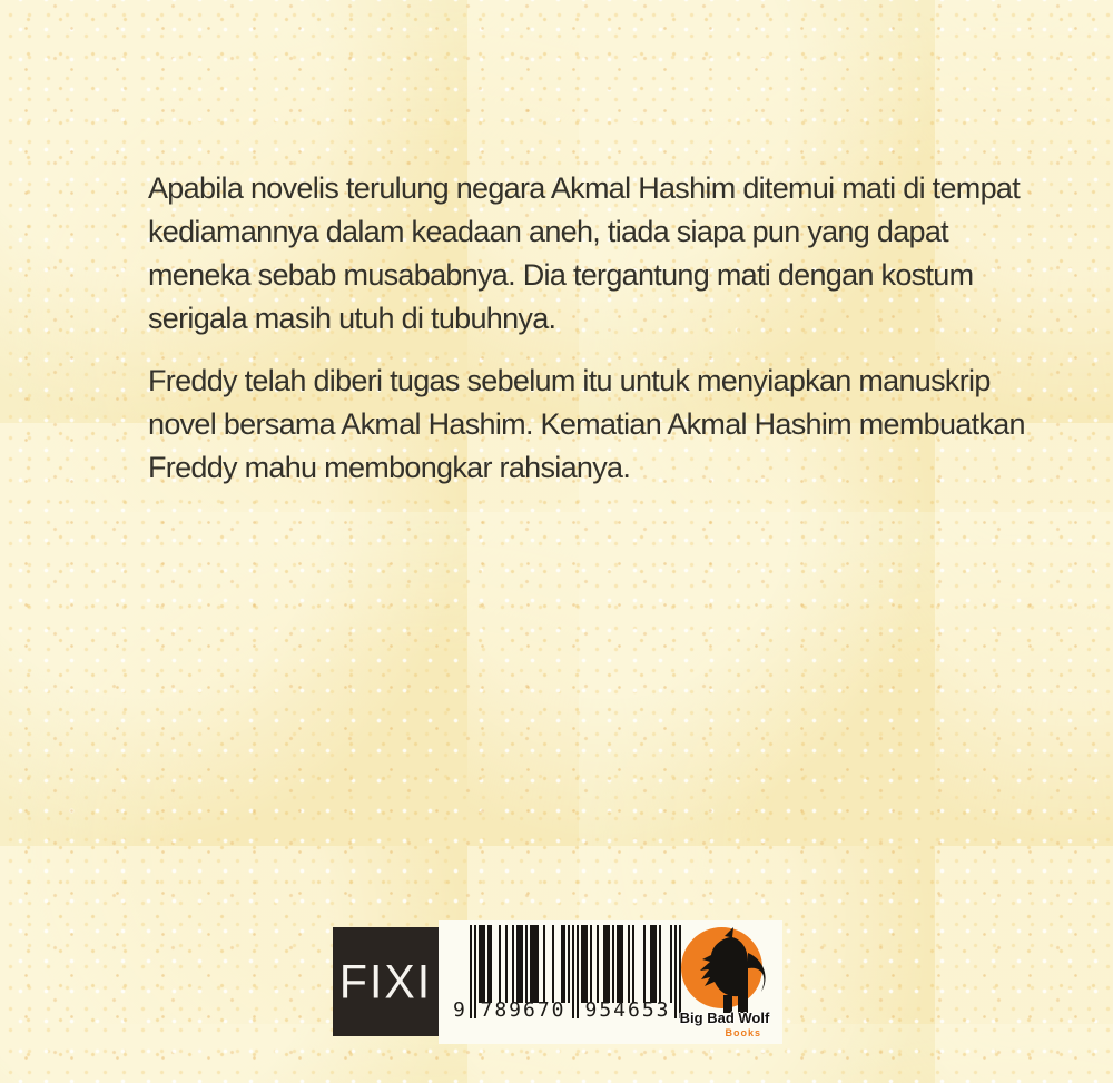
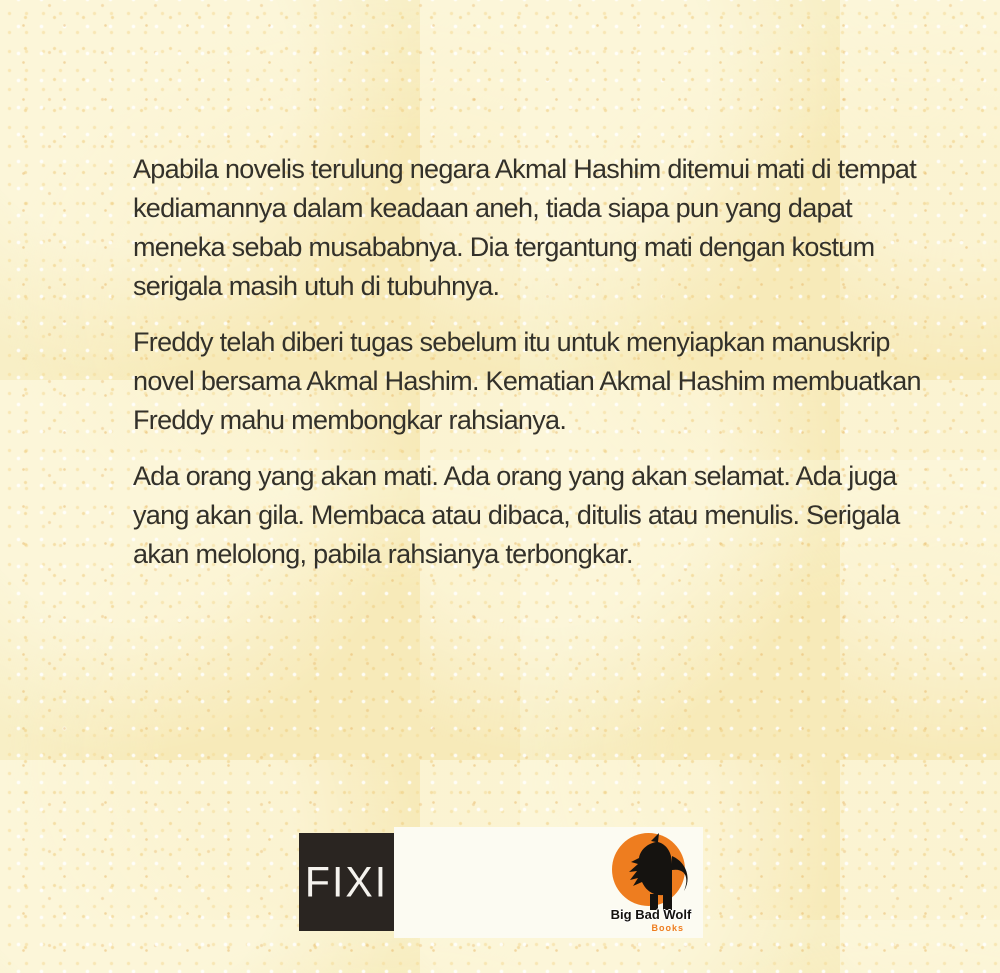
  Apabila novelis terulung negara Akmal Hashim ditemui mati di tempat
  kediamannya dalam keadaan aneh, tiada siapa pun yang dapat
  meneka sebab musababnya. Dia tergantung mati dengan kostum
  serigala masih utuh di tubuhnya.
  Freddy telah diberi tugas sebelum itu untuk menyiapkan manuskrip
  novel bersama Akmal Hashim. Kematian Akmal Hashim membuatkan
  Freddy mahu membongkar rahsianya.
+ Ada orang yang akan mati. Ada orang yang akan selamat. Ada juga
+ yang akan gila. Membaca atau dibaca, ditulis atau menulis. Serigala
+ akan melolong, pabila rahsianya terbongkar.
  FIXI
- 9
- 789670
- 954653
  Big Bad Wolf
  Books
